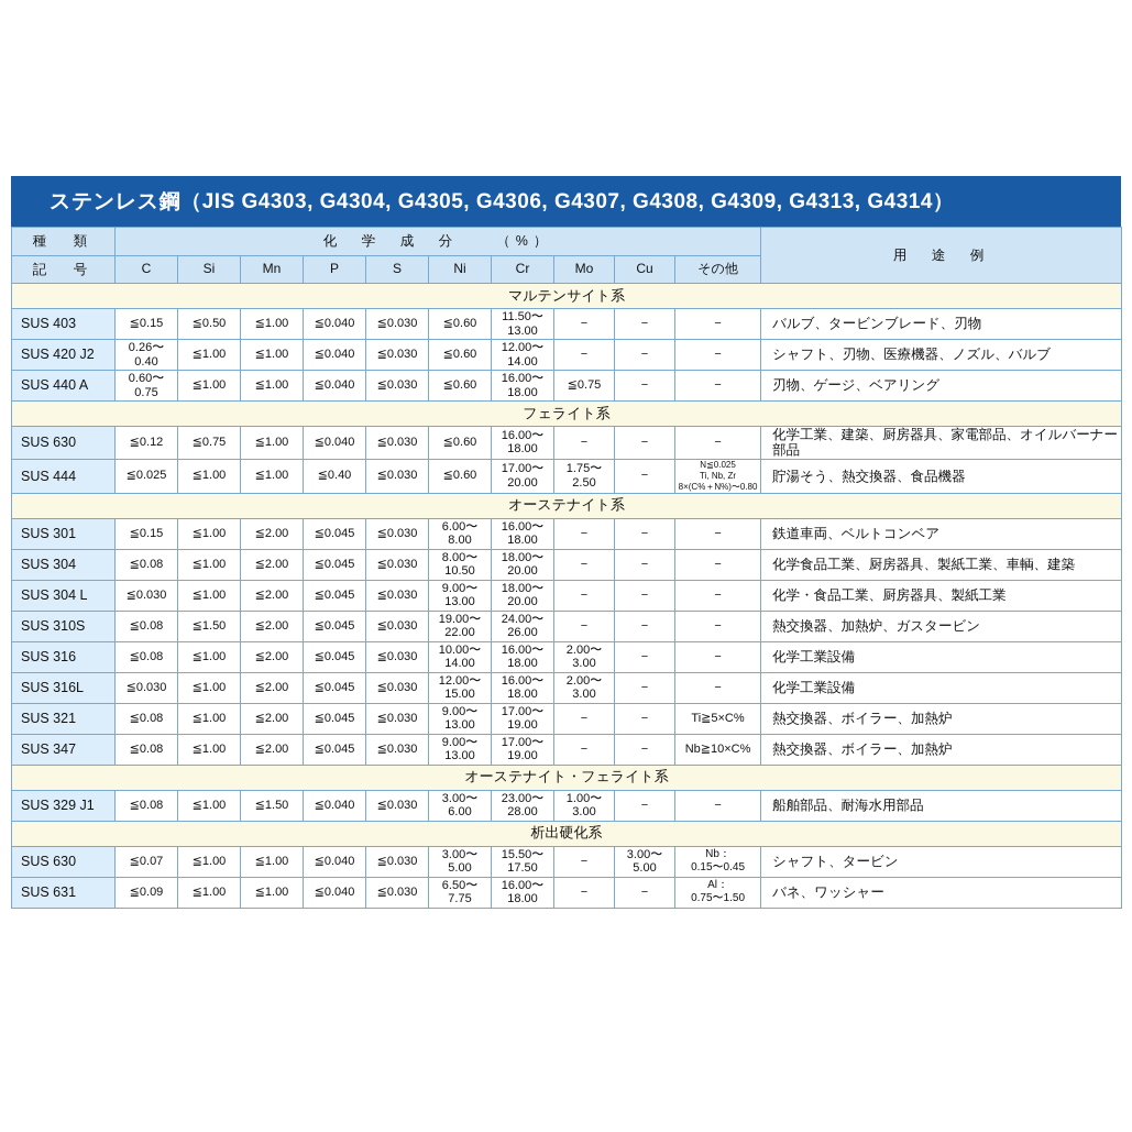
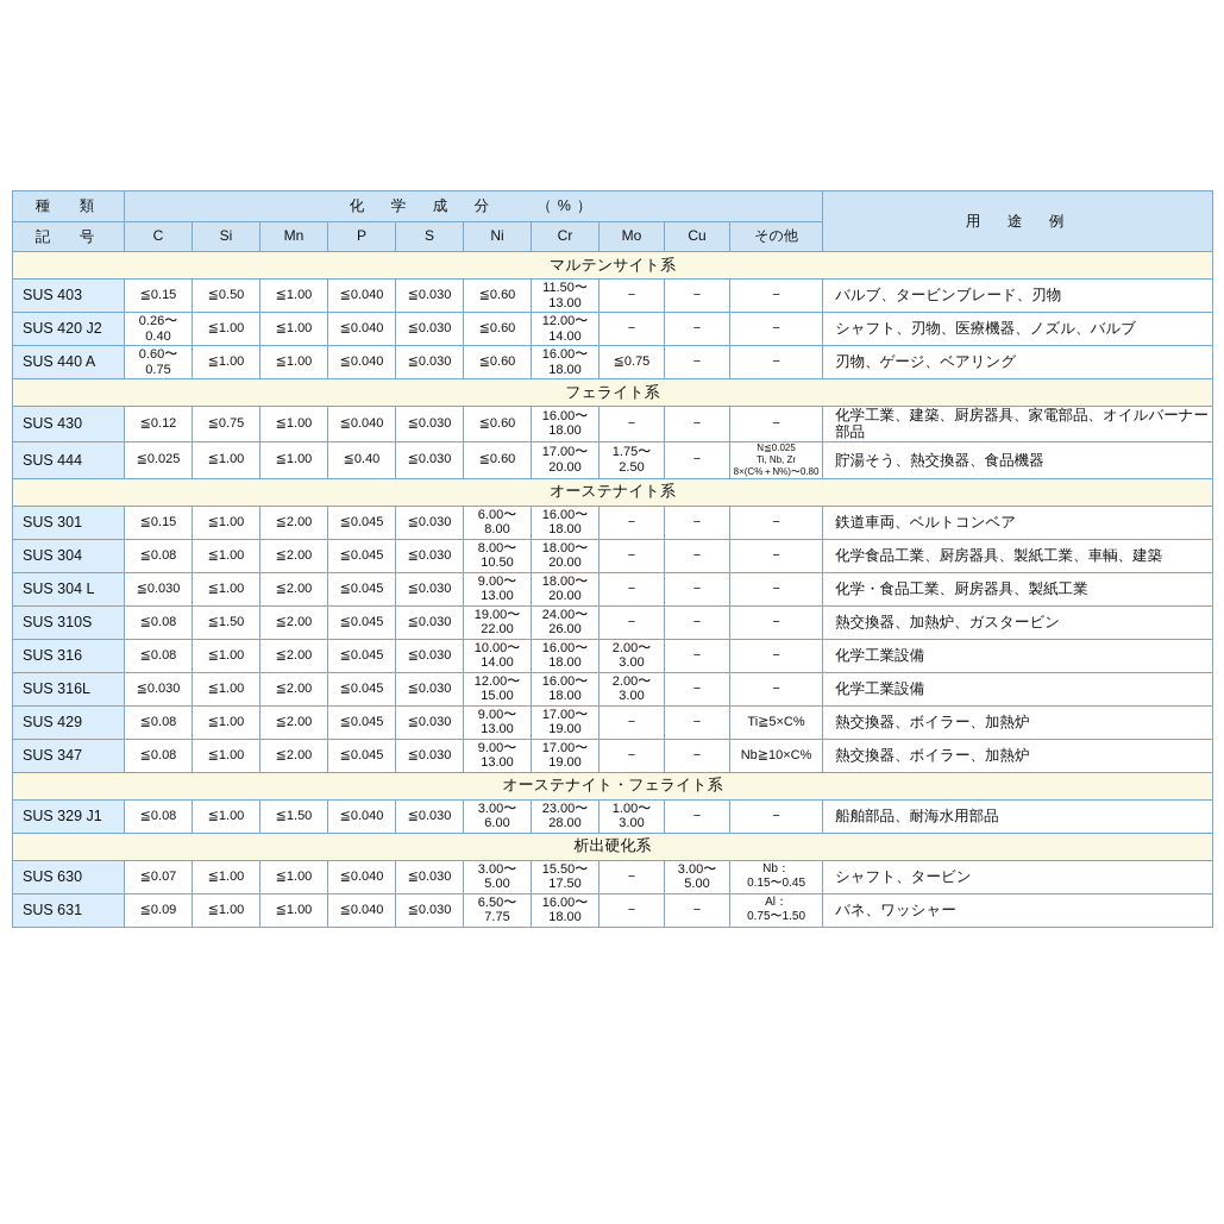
- ステンレス鋼（JIS G4303, G4304, G4305, G4306, G4307, G4308, G4309, G4313, G4314）
  種 類	化 学 成 分 （%）	用 途 例
  記 号	C	Si	Mn	P	S	Ni	Cr	Mo	Cu	その他
  マルテンサイト系
  SUS 403	≦0.15	≦0.50	≦1.00	≦0.040	≦0.030	≦0.60	11.50〜13.00	−	−	−	バルブ、タービンブレード、刃物
  SUS 420 J2	0.26〜0.40	≦1.00	≦1.00	≦0.040	≦0.030	≦0.60	12.00〜14.00	−	−	−	シャフト、刃物、医療機器、ノズル、バルブ
  SUS 440 A	0.60〜0.75	≦1.00	≦1.00	≦0.040	≦0.030	≦0.60	16.00〜18.00	≦0.75	−	−	刃物、ゲージ、ベアリング
  フェライト系
- SUS 630	≦0.12	≦0.75	≦1.00	≦0.040	≦0.030	≦0.60	16.00〜18.00	−	−	−	化学工業、建築、厨房器具、家電部品、オイルバーナー部品
+ SUS 430	≦0.12	≦0.75	≦1.00	≦0.040	≦0.030	≦0.60	16.00〜18.00	−	−	−	化学工業、建築、厨房器具、家電部品、オイルバーナー部品
  SUS 444	≦0.025	≦1.00	≦1.00	≦0.40	≦0.030	≦0.60	17.00〜20.00	1.75〜2.50	−	N≦0.025Ti, Nb, Zr8×(C%＋N%)〜0.80	貯湯そう、熱交換器、食品機器
  オーステナイト系
  SUS 301	≦0.15	≦1.00	≦2.00	≦0.045	≦0.030	6.00〜8.00	16.00〜18.00	−	−	−	鉄道車両、ベルトコンベア
  SUS 304	≦0.08	≦1.00	≦2.00	≦0.045	≦0.030	8.00〜10.50	18.00〜20.00	−	−	−	化学食品工業、厨房器具、製紙工業、車輌、建築
  SUS 304 L	≦0.030	≦1.00	≦2.00	≦0.045	≦0.030	9.00〜13.00	18.00〜20.00	−	−	−	化学・食品工業、厨房器具、製紙工業
  SUS 310S	≦0.08	≦1.50	≦2.00	≦0.045	≦0.030	19.00〜22.00	24.00〜26.00	−	−	−	熱交換器、加熱炉、ガスタービン
  SUS 316	≦0.08	≦1.00	≦2.00	≦0.045	≦0.030	10.00〜14.00	16.00〜18.00	2.00〜3.00	−	−	化学工業設備
  SUS 316L	≦0.030	≦1.00	≦2.00	≦0.045	≦0.030	12.00〜15.00	16.00〜18.00	2.00〜3.00	−	−	化学工業設備
- SUS 321	≦0.08	≦1.00	≦2.00	≦0.045	≦0.030	9.00〜13.00	17.00〜19.00	−	−	Ti≧5×C%	熱交換器、ボイラー、加熱炉
+ SUS 429	≦0.08	≦1.00	≦2.00	≦0.045	≦0.030	9.00〜13.00	17.00〜19.00	−	−	Ti≧5×C%	熱交換器、ボイラー、加熱炉
  SUS 347	≦0.08	≦1.00	≦2.00	≦0.045	≦0.030	9.00〜13.00	17.00〜19.00	−	−	Nb≧10×C%	熱交換器、ボイラー、加熱炉
  オーステナイト・フェライト系
  SUS 329 J1	≦0.08	≦1.00	≦1.50	≦0.040	≦0.030	3.00〜6.00	23.00〜28.00	1.00〜3.00	−	−	船舶部品、耐海水用部品
  析出硬化系
  SUS 630	≦0.07	≦1.00	≦1.00	≦0.040	≦0.030	3.00〜5.00	15.50〜17.50	−	3.00〜5.00	Nb：0.15〜0.45	シャフト、タービン
  SUS 631	≦0.09	≦1.00	≦1.00	≦0.040	≦0.030	6.50〜7.75	16.00〜18.00	−	−	Al：0.75〜1.50	バネ、ワッシャー
